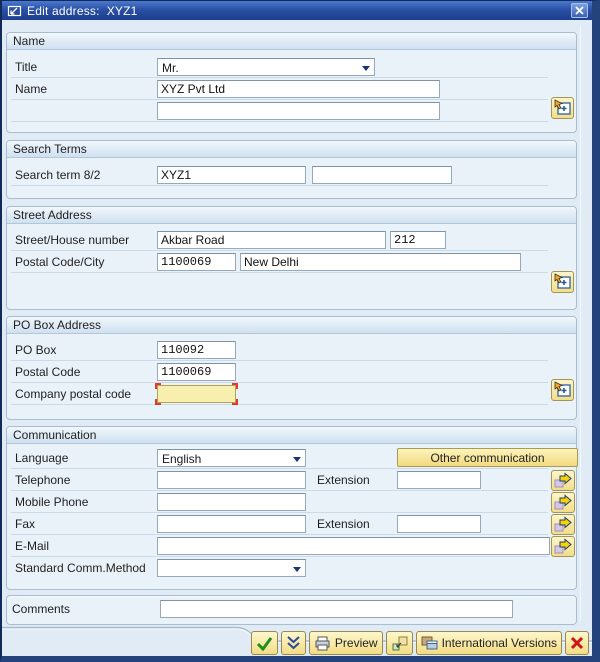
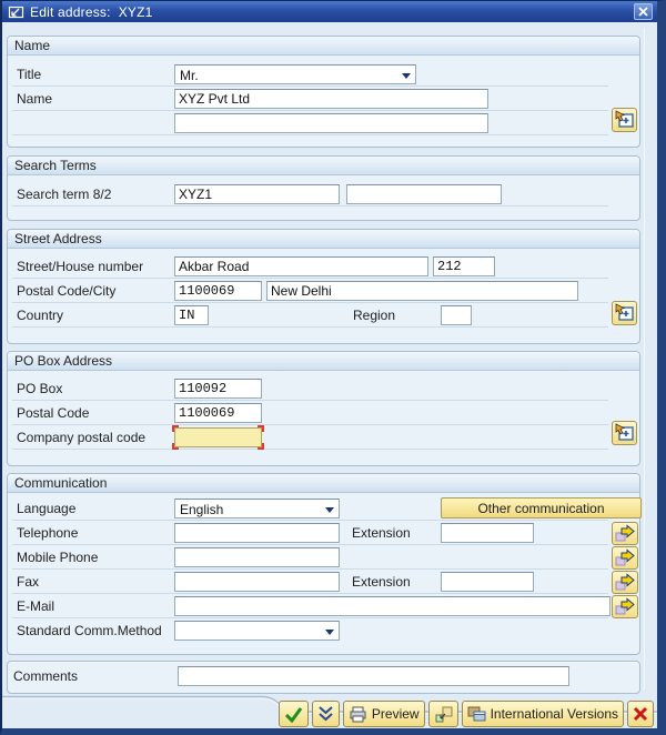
  Edit address: XYZ1
  Name
  Title
  Mr.
  Name
  XYZ Pvt Ltd
  Search Terms
  Search term 8/2
  XYZ1
  Street Address
  Street/House number
  Akbar Road
  212
  Postal Code/City
  1100069
  New Delhi
+ Country
+ IN
+ Region
  PO Box Address
  PO Box
  110092
  Postal Code
  1100069
  Company postal code
  Communication
  Language
  English
  Other communication
  Telephone
  Extension
  Mobile Phone
  Fax
  Extension
  E-Mail
  Standard Comm.Method
  Comments
  Preview
  International Versions
